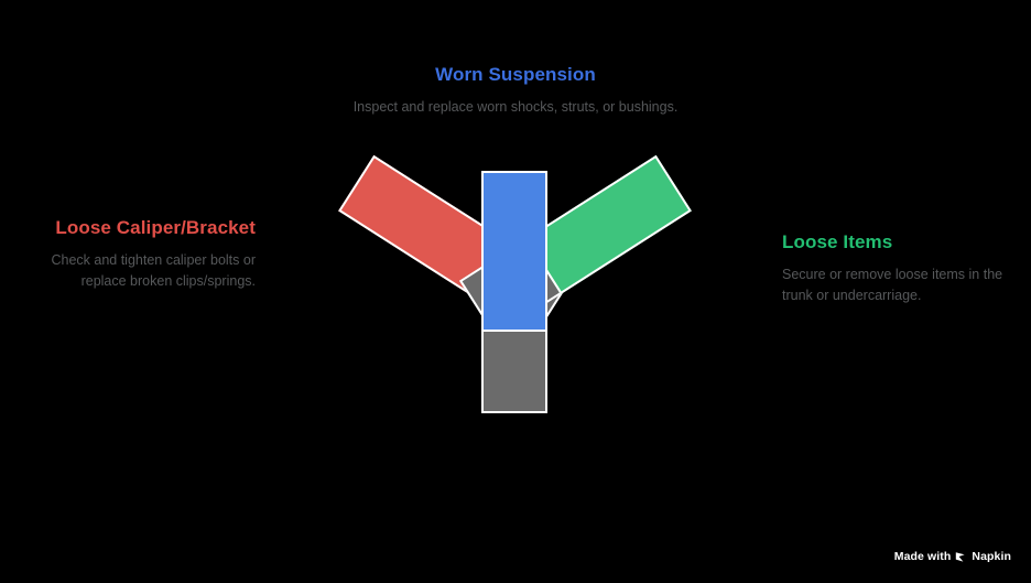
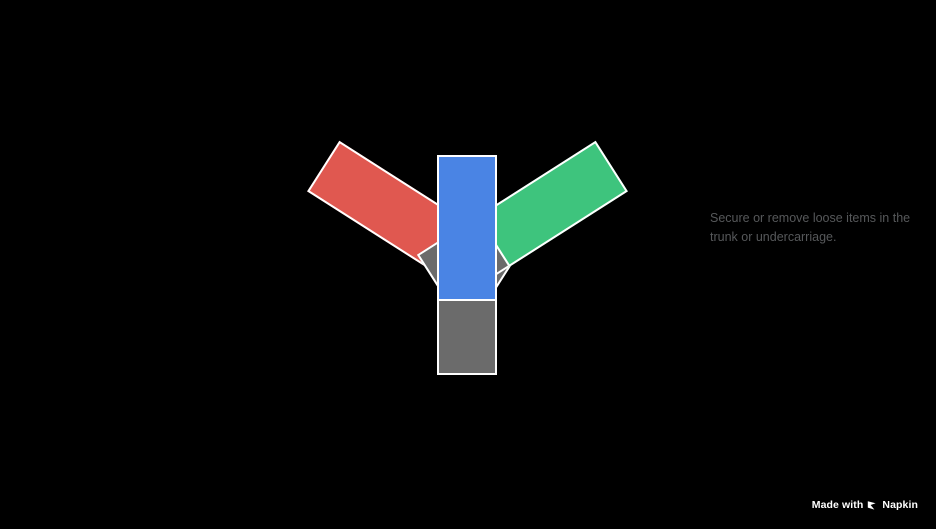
- Worn Suspension
- Inspect and replace worn shocks, struts, or bushings.
- Loose Caliper/Bracket
- Check and tighten caliper bolts or replace broken clips/springs.
- Loose Items
  Secure or remove loose items in the trunk or undercarriage.
  Made with
  Napkin
